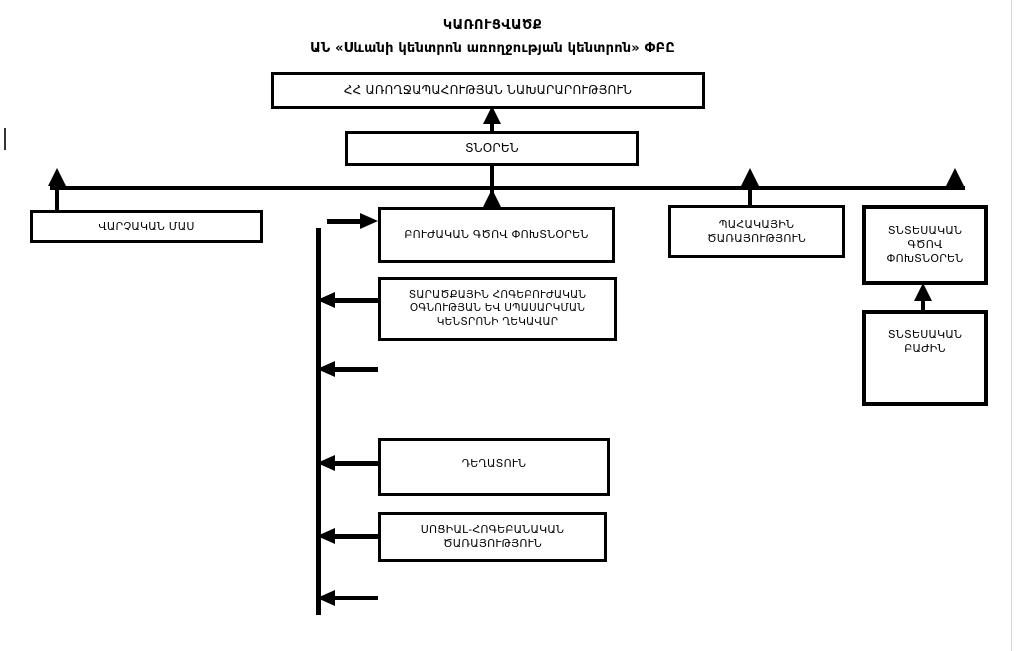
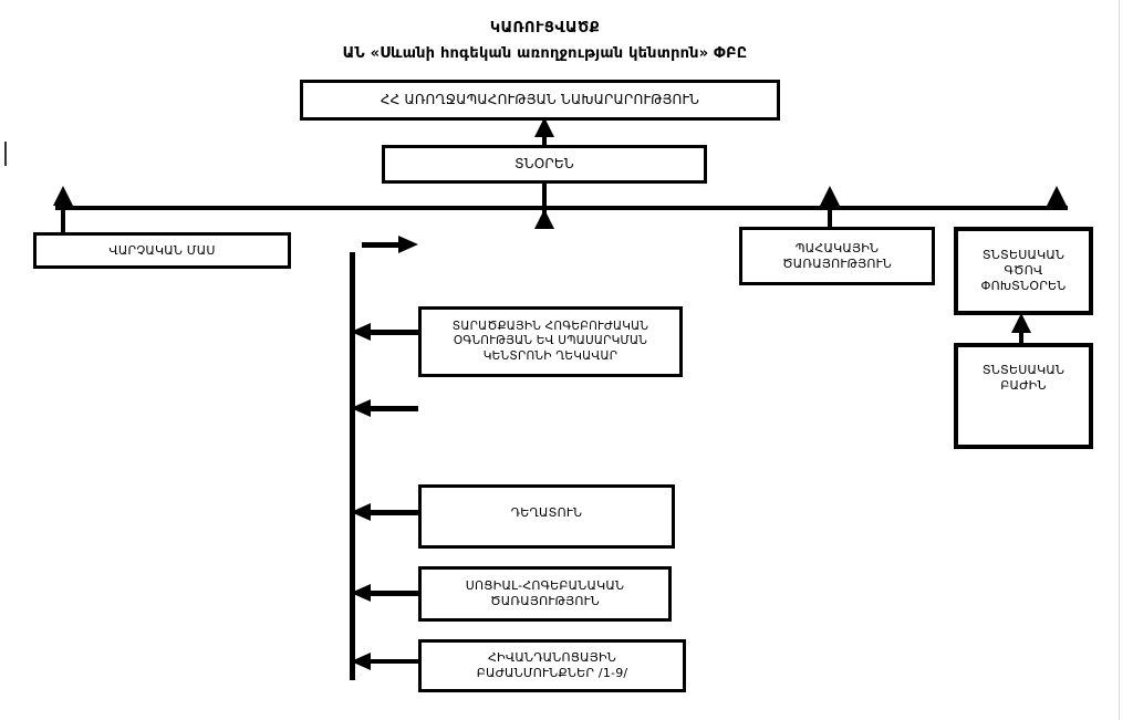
  ԿԱՌՈՒՑՎԱԾՔ
- ԱՆ «Սևանի կենտրոն առողջության կենտրոն» ՓԲԸ
+ ԱՆ «Սևանի հոգեկան առողջության կենտրոն» ՓԲԸ
  ՀՀ ԱՌՈՂՋԱՊԱՀՈՒԹՅԱՆ ՆԱԽԱՐԱՐՈՒԹՅՈՒՆ
  ՏՆՕՐԵՆ
  ՎԱՐՉԱԿԱՆ ՄԱՍ
- ԲՈՒԺԱԿԱՆ ԳԾՈՎ ՓՈԽՏՆՕՐԵՆ
  ՏԱՐԱԾՔԱՅԻՆ ՀՈԳԵԲՈՒԺԱԿԱՆ ՕԳՆՈՒԹՅԱՆ ԵՎ ՍՊԱՍԱՐԿՄԱՆ ԿԵՆՏՐՈՆԻ ՂԵԿԱՎԱՐ
  ԴԵՂԱՏՈՒՆ
  ՍՈՑԻԱԼ-ՀՈԳԵԲԱՆԱԿԱՆ ԾԱՌԱՅՈՒԹՅՈՒՆ
+ ՀԻՎԱՆԴԱՆՈՑԱՅԻՆ ԲԱԺԱՆՄՈՒՆՔՆԵՐ /1-9/
  ՊԱՀԱԿԱՅԻՆ ԾԱՌԱՅՈՒԹՅՈՒՆ
  ՏՆՏԵՍԱԿԱՆ ԳԾՈՎ ՓՈԽՏՆՕՐԵՆ
  ՏՆՏԵՍԱԿԱՆ ԲԱԺԻՆ
